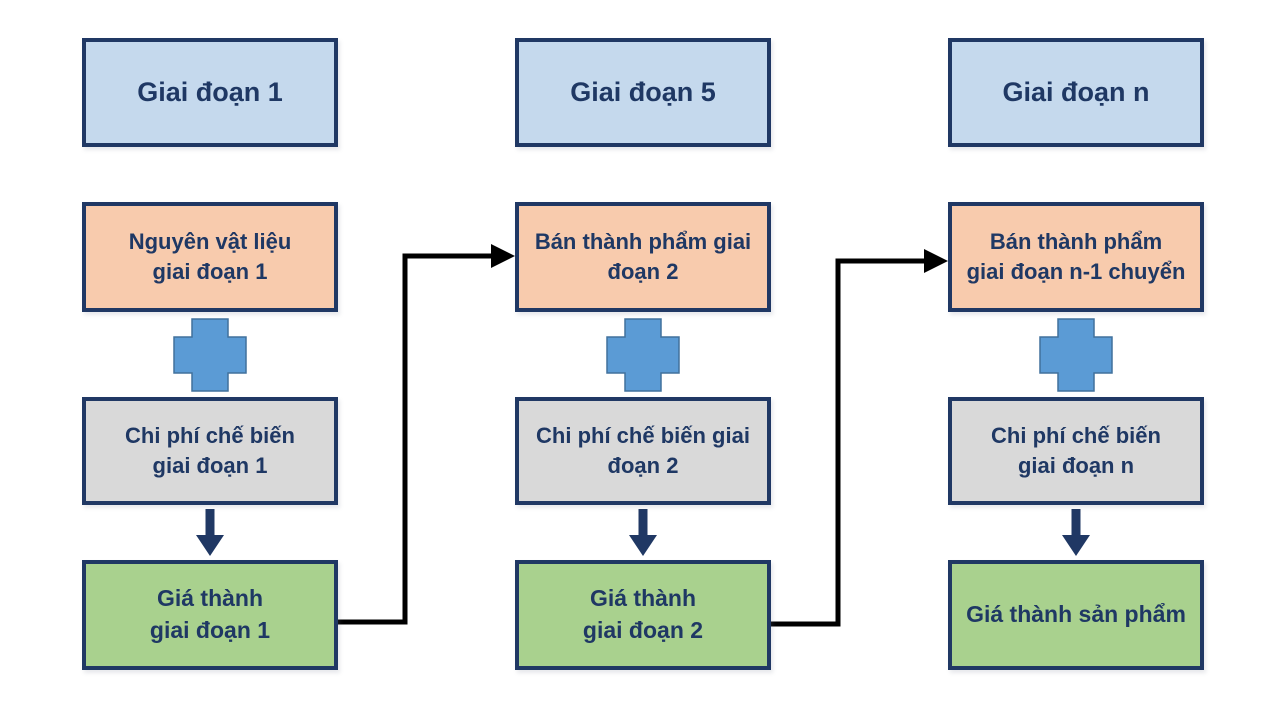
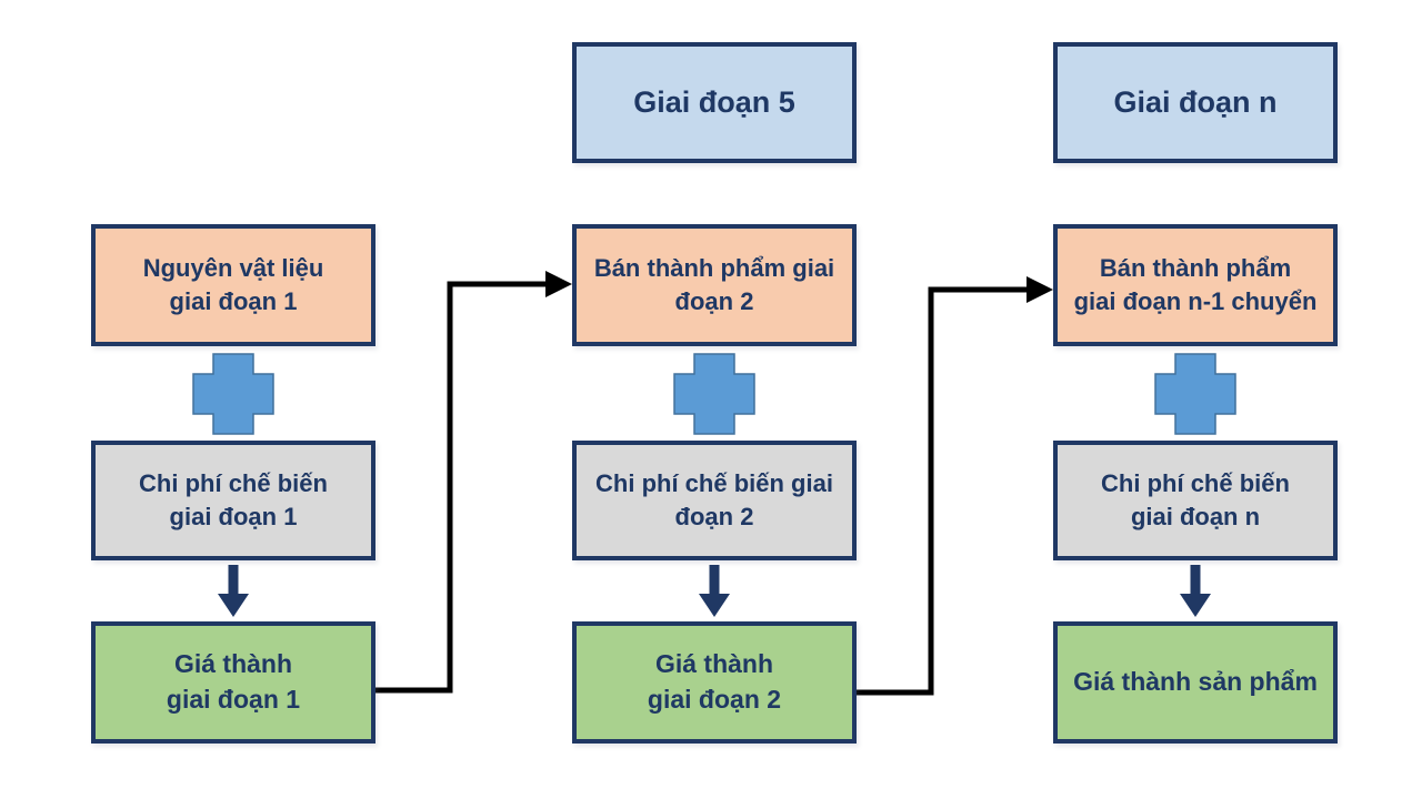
- Giai đoạn 1
  Nguyên vật liệu
  giai đoạn 1
  Chi phí chế biến
  giai đoạn 1
  Giá thành
  giai đoạn 1
  Giai đoạn 5
  Bán thành phẩm giai
  đoạn 2
  Chi phí chế biến giai
  đoạn 2
  Giá thành
  giai đoạn 2
  Giai đoạn n
  Bán thành phẩm
  giai đoạn n-1 chuyển
  Chi phí chế biến
  giai đoạn n
  Giá thành sản phẩm
